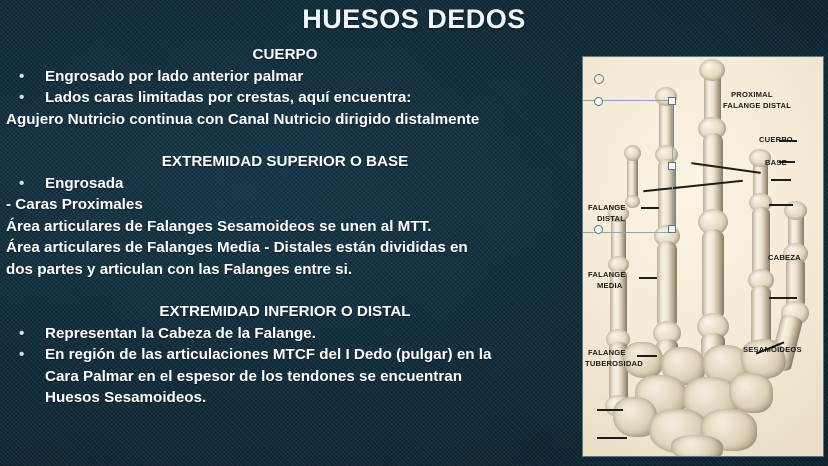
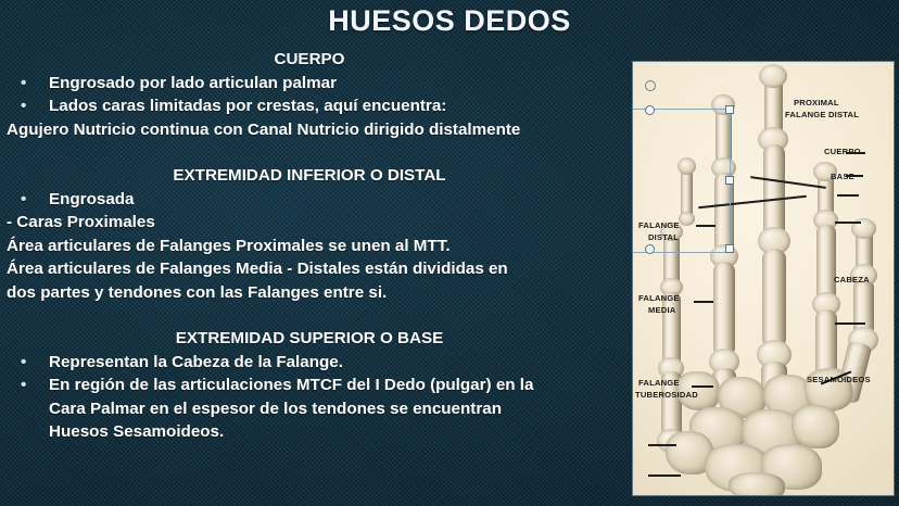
  HUESOS DEDOS
  CUERPO
  •
- Engrosado por lado anterior palmar
+ Engrosado por lado articulan palmar
  •
  Lados caras limitadas por crestas, aquí encuentra:
  Agujero Nutricio continua con Canal Nutricio dirigido distalmente
- EXTREMIDAD SUPERIOR O BASE
+ EXTREMIDAD INFERIOR O DISTAL
  •
  Engrosada
  - Caras Proximales
- Área articulares de Falanges Sesamoideos se unen al MTT.
+ Área articulares de Falanges Proximales se unen al MTT.
  Área articulares de Falanges Media - Distales están divididas en
- dos partes y articulan con las Falanges entre si.
+ dos partes y tendones con las Falanges entre si.
- EXTREMIDAD INFERIOR O DISTAL
+ EXTREMIDAD SUPERIOR O BASE
  •
  Representan la Cabeza de la Falange.
  •
  En región de las articulaciones MTCF del I Dedo (pulgar) en la
  Cara Palmar en el espesor de los tendones se encuentran
  Huesos Sesamoideos.
  PROXIMAL
  FALANGE DISTAL
  CUERPO
  BASE
  CABEZA
  SESAMOIDEOS
  FALANGE
  DISTAL
  FALANGE
  MEDIA
  FALANGE
  TUBEROSIDAD
